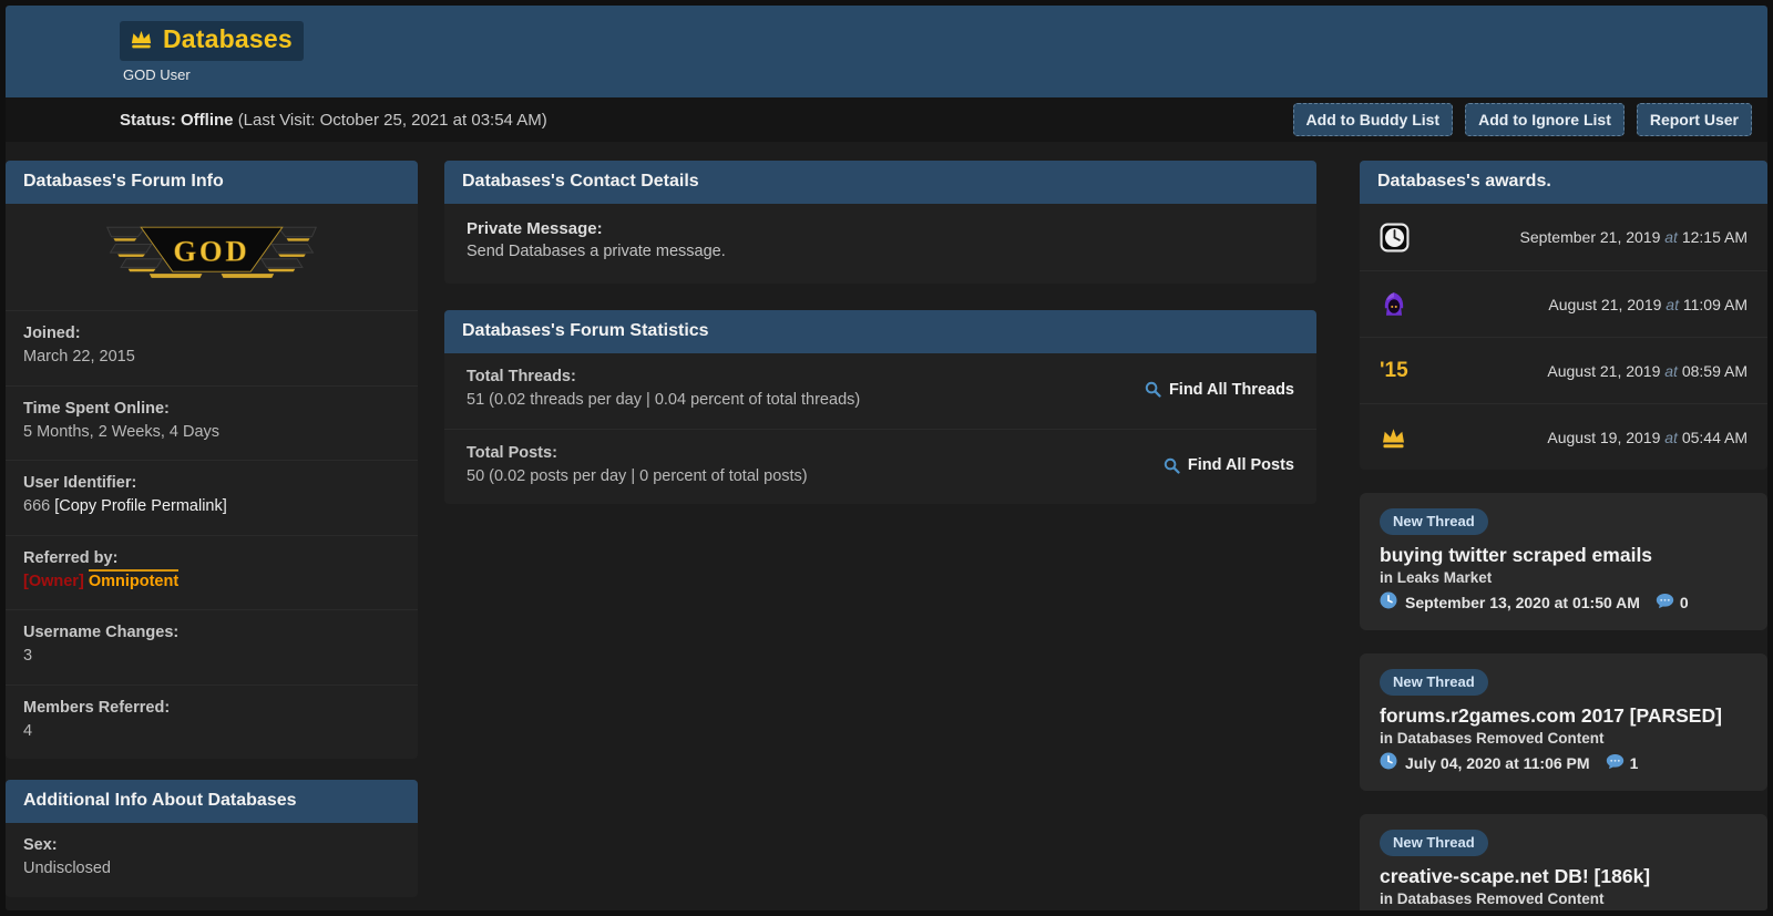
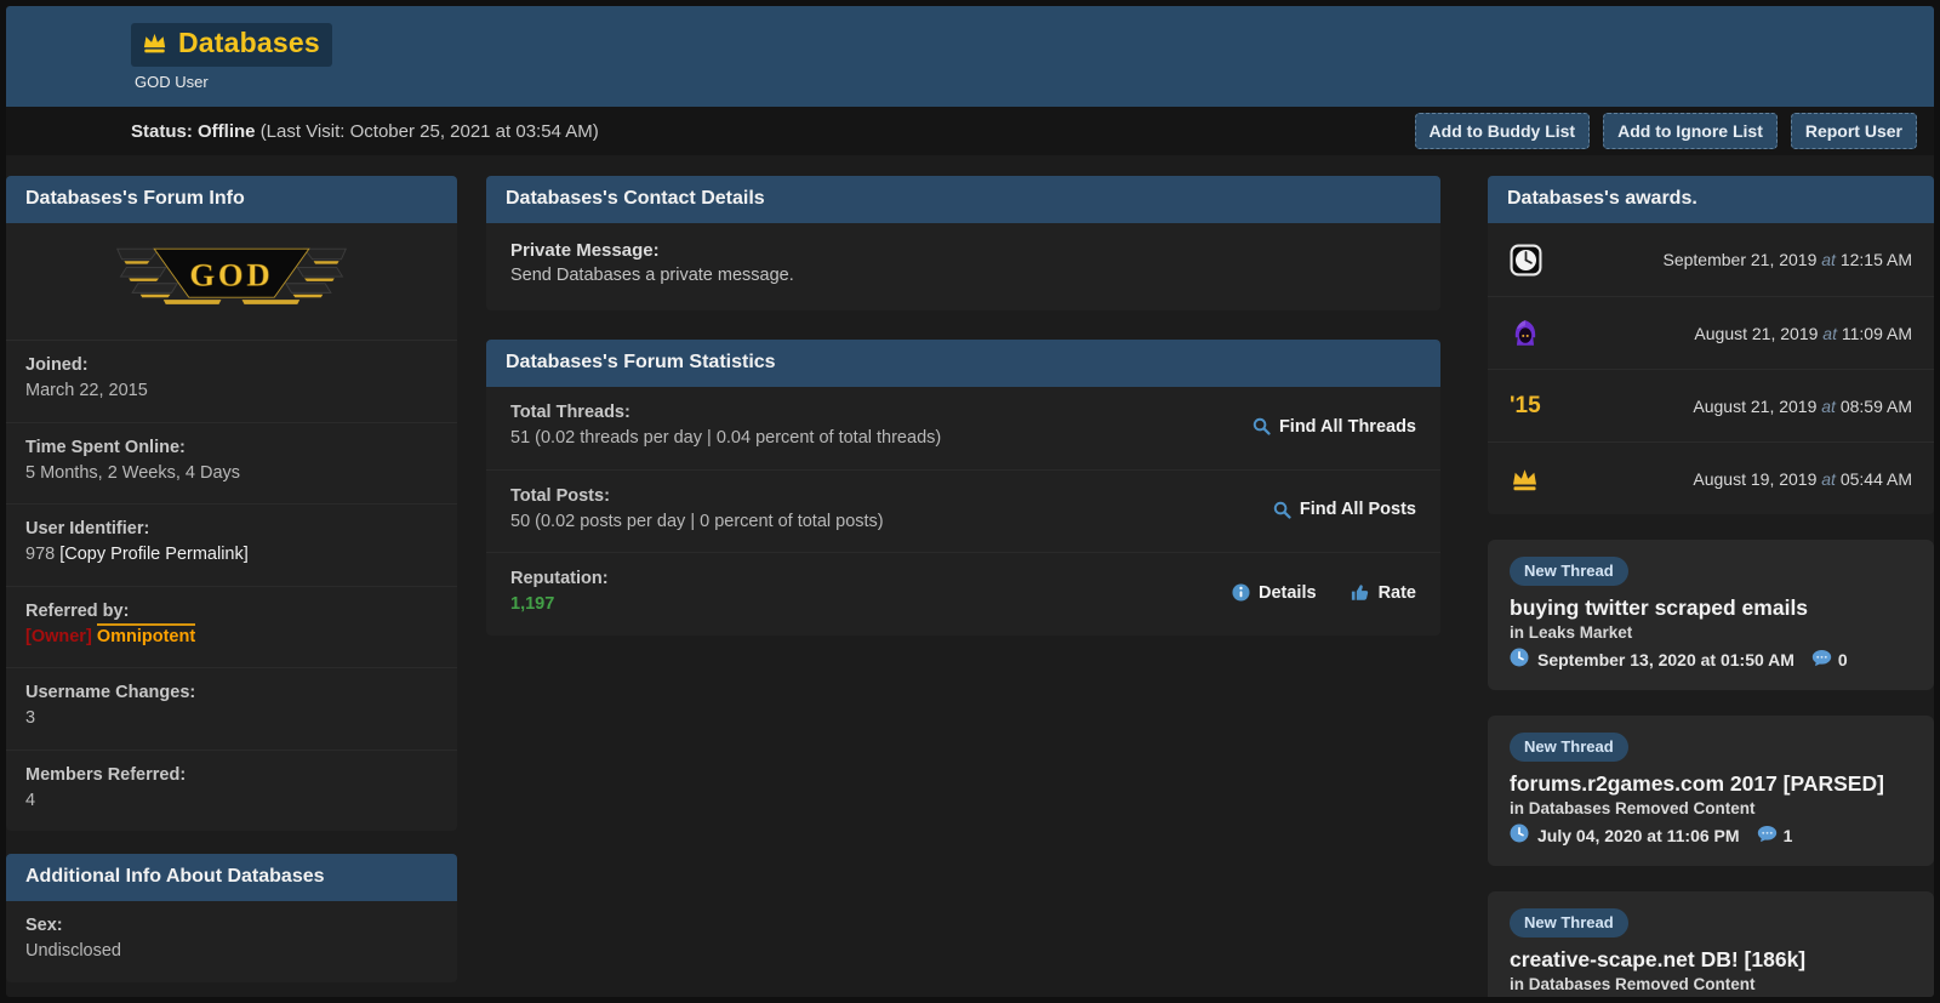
  Databases
  GOD User
  Status: Offline (Last Visit: October 25, 2021 at 03:54 AM)
  Add to Buddy List
  Add to Ignore List
  Report User
  Databases's Forum Info
  GOD
  Joined:
  March 22, 2015
  Time Spent Online:
  5 Months, 2 Weeks, 4 Days
  User Identifier:
- 666 [Copy Profile Permalink]
+ 978 [Copy Profile Permalink]
  Referred by:
  [Owner] Omnipotent
  Username Changes:
  3
  Members Referred:
  4
  Additional Info About Databases
  Sex:
  Undisclosed
  Databases's Contact Details
  Private Message:
  Send Databases a private message.
  Databases's Forum Statistics
  Total Threads:
  51 (0.02 threads per day | 0.04 percent of total threads)
  Find All Threads
  Total Posts:
  50 (0.02 posts per day | 0 percent of total posts)
  Find All Posts
+ Reputation:
+ 1,197
+ Details
+ Rate
  Databases's awards.
  September 21, 2019 at 12:15 AM
  August 21, 2019 at 11:09 AM
  '15
  August 21, 2019 at 08:59 AM
  August 19, 2019 at 05:44 AM
  New Thread
  buying twitter scraped emails
  in Leaks Market
  September 13, 2020 at 01:50 AM
  0
  New Thread
  forums.r2games.com 2017 [PARSED]
  in Databases Removed Content
  July 04, 2020 at 11:06 PM
  1
  New Thread
  creative-scape.net DB! [186k]
  in Databases Removed Content
